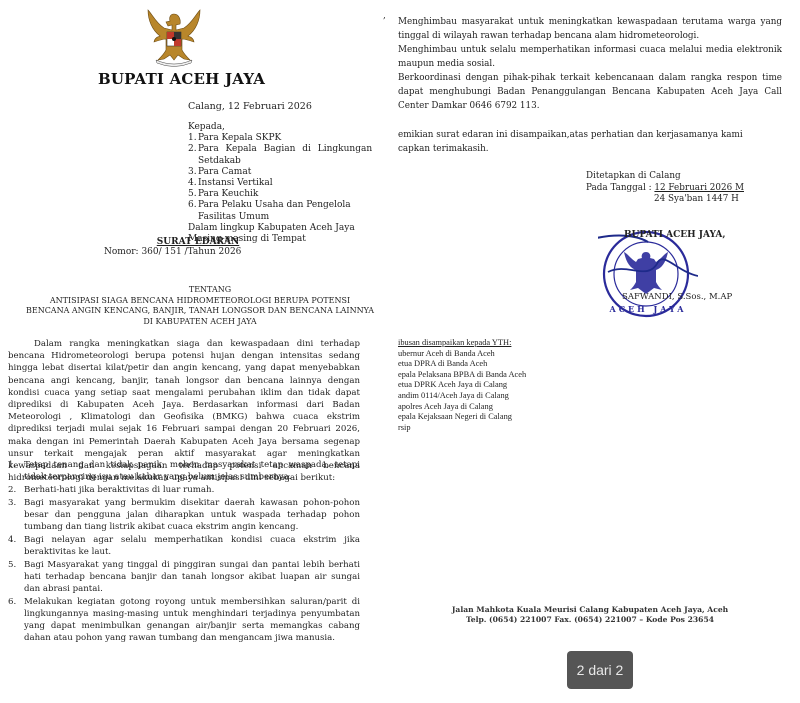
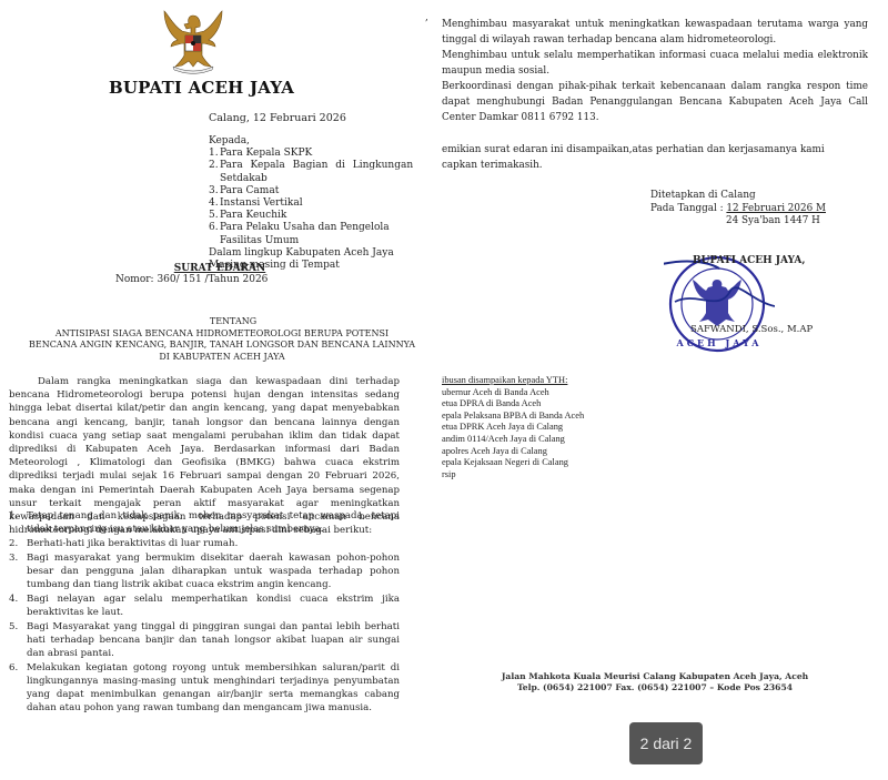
  BUPATI ACEH JAYA
  Calang, 12 Februari 2026
  Kepada,
  1.
  Para Kepala SKPK
  2.
  Para Kepala Bagian di Lingkungan
  Setdakab
  3.
  Para Camat
  4.
  Instansi Vertikal
  5.
  Para Keuchik
  6.
  Para Pelaku Usaha dan Pengelola
  Fasilitas Umum
  Dalam lingkup Kabupaten Aceh Jaya
  Masing-masing di Tempat
  SURAT EDARAN
  Nomor: 360/ 151 /Tahun 2026
  TENTANG
  ANTISIPASI SIAGA BENCANA HIDROMETEOROLOGI BERUPA POTENSI
  BENCANA ANGIN KENCANG, BANJIR, TANAH LONGSOR DAN BENCANA LAINNYA
  DI KABUPATEN ACEH JAYA
  Dalam rangka meningkatkan siaga dan kewaspadaan dini terhadap bencana Hidrometeorologi berupa potensi hujan dengan intensitas sedang hingga lebat disertai kilat/petir dan angin kencang, yang dapat menyebabkan bencana angi kencang, banjir, tanah longsor dan bencana lainnya dengan kondisi cuaca yang setiap saat mengalami perubahan iklim dan tidak dapat diprediksi di Kabupaten Aceh Jaya. Berdasarkan informasi dari Badan Meteorologi , Klimatologi dan Geofisika (BMKG) bahwa cuaca ekstrim diprediksi terjadi mulai sejak 16 Februari sampai dengan 20 Februari 2026, maka dengan ini Pemerintah Daerah Kabupaten Aceh Jaya bersama segenap unsur terkait mengajak peran aktif masyarakat agar meningkatkan kewaspadaan dan kesiapsiagaan terhadap potensi ancaman bencana hidrometeorologi dengan melakukan upaya antisipasi dini sebagai berikut:
  1.
  Tetap tenang dan tidak panik, mohon masyarakat tetap waspada, tetapi tidak terpancing isu atau kabar yang belum jelas sumbernya.
  2.
  Berhati-hati jika beraktivitas di luar rumah.
  3.
  Bagi masyarakat yang bermukim disekitar daerah kawasan pohon-pohon besar dan pengguna jalan diharapkan untuk waspada terhadap pohon tumbang dan tiang listrik akibat cuaca ekstrim angin kencang.
  4.
  Bagi nelayan agar selalu memperhatikan kondisi cuaca ekstrim jika beraktivitas ke laut.
  5.
  Bagi Masyarakat yang tinggal di pinggiran sungai dan pantai lebih berhati hati terhadap bencana banjir dan tanah longsor akibat luapan air sungai dan abrasi pantai.
  6.
  Melakukan kegiatan gotong royong untuk membersihkan saluran/parit di lingkungannya masing-masing untuk menghindari terjadinya penyumbatan yang dapat menimbulkan genangan air/banjir serta memangkas cabang dahan atau pohon yang rawan tumbang dan mengancam jiwa manusia.
  ,
  Menghimbau masyarakat untuk meningkatkan kewaspadaan terutama warga yang tinggal di wilayah rawan terhadap bencana alam hidrometeorologi.
  Menghimbau untuk selalu memperhatikan informasi cuaca melalui media elektronik maupun media sosial.
- Berkoordinasi dengan pihak-pihak terkait kebencanaan dalam rangka respon time dapat menghubungi Badan Penanggulangan Bencana Kabupaten Aceh Jaya Call Center Damkar 0646 6792 113.
+ Berkoordinasi dengan pihak-pihak terkait kebencanaan dalam rangka respon time dapat menghubungi Badan Penanggulangan Bencana Kabupaten Aceh Jaya Call Center Damkar 0811 6792 113.
  emikian surat edaran ini disampaikan,atas perhatian dan kerjasamanya kami
  capkan terimakasih.
  Ditetapkan di Calang
  Pada Tanggal : 12 Februari 2026 M
  24 Sya'ban 1447 H
  ACEH JAYA
  BUPATI ACEH JAYA,
  SAFWANDI, S.Sos., M.AP
  ibusan disampaikan kepada YTH:
  ubernur Aceh di Banda Aceh
  etua DPRA di Banda Aceh
  epala Pelaksana BPBA di Banda Aceh
  etua DPRK Aceh Jaya di Calang
  andim 0114/Aceh Jaya di Calang
  apolres Aceh Jaya di Calang
  epala Kejaksaan Negeri di Calang
  rsip
  Jalan Mahkota Kuala Meurisi Calang Kabupaten Aceh Jaya, Aceh
  Telp. (0654) 221007 Fax. (0654) 221007 – Kode Pos 23654
  2 dari 2
